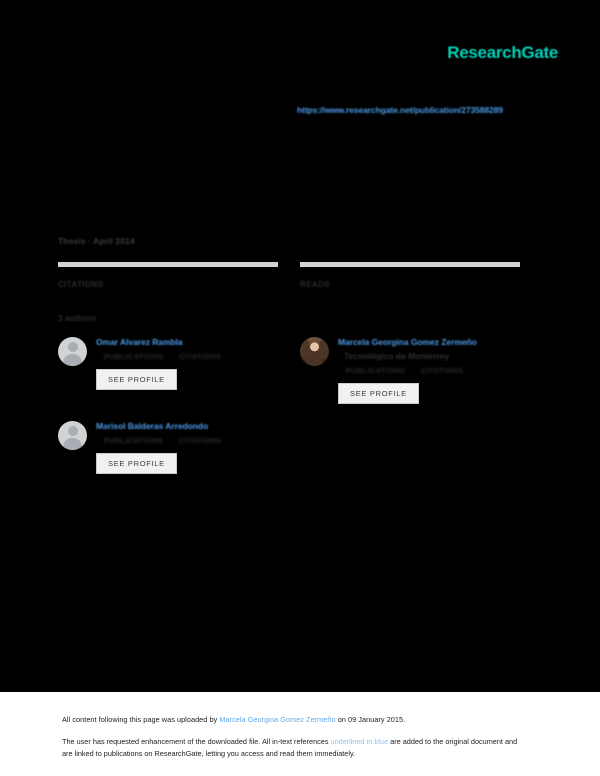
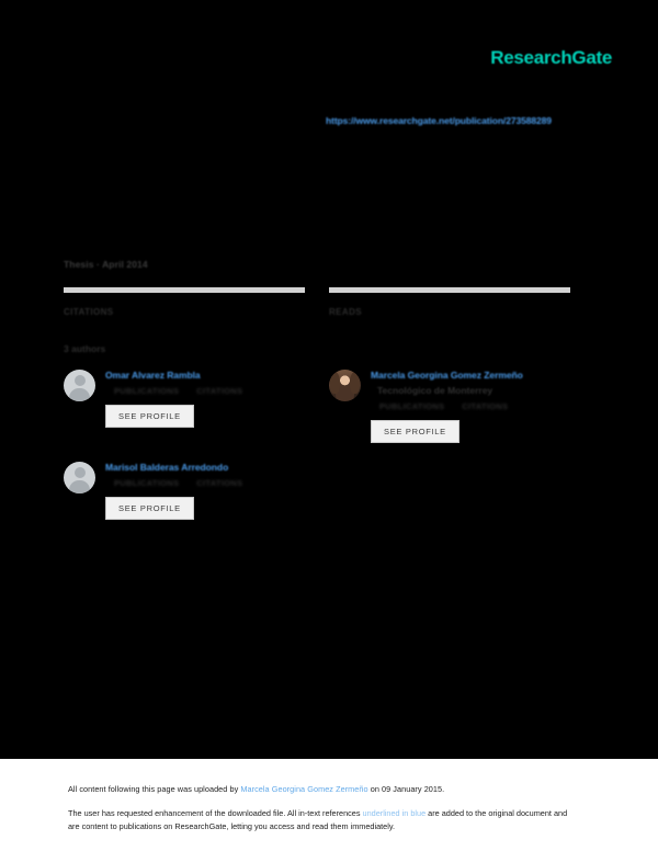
  ResearchGate
  https://www.researchgate.net/publication/273588289
  Thesis · April 2014
  CITATIONS
  READS
  3 authors
  Omar Alvarez Rambla
  SEE PROFILE
  Marcela Georgina Gomez Zermeño
  Tecnológico de Monterrey
  SEE PROFILE
  Marisol Balderas Arredondo
  SEE PROFILE
  All content following this page was uploaded by Marcela Georgina Gomez Zermeño on 09 January 2015.
- The user has requested enhancement of the downloaded file. All in-text references underlined in blue are added to the original document and are linked to publications on ResearchGate, letting you access and read them immediately.
+ The user has requested enhancement of the downloaded file. All in-text references underlined in blue are added to the original document and are content to publications on ResearchGate, letting you access and read them immediately.
